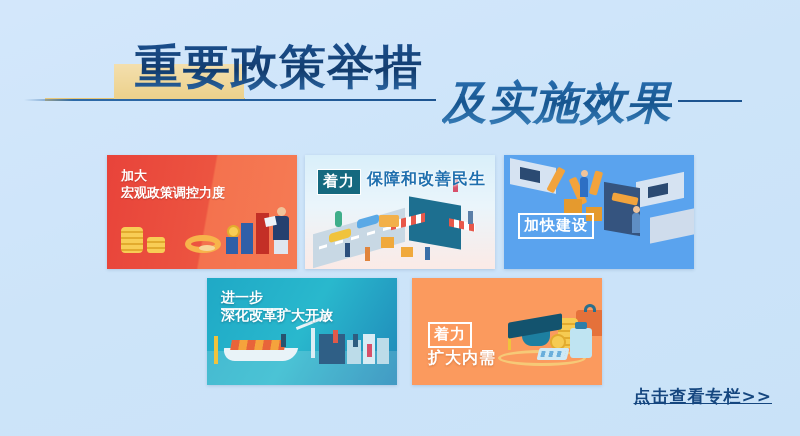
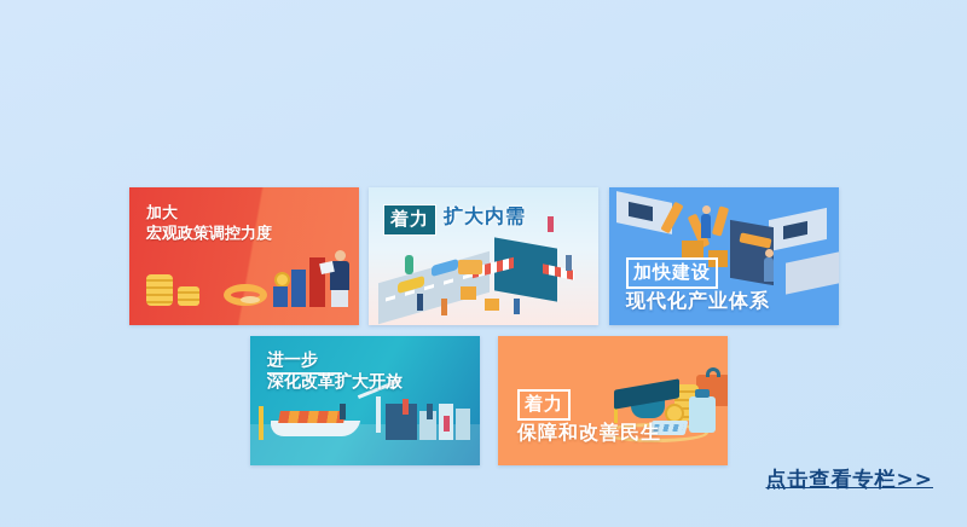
- 重要政策举措
- 及实施效果
  加大
  宏观政策调控力度
  着力
- 保障和改善民生
+ 扩大内需
  加快建设
+ 现代化产业体系
  进一步
  深化改革扩大开放
  着力
- 扩大内需
+ 保障和改善民生
  点击查看专栏>>
